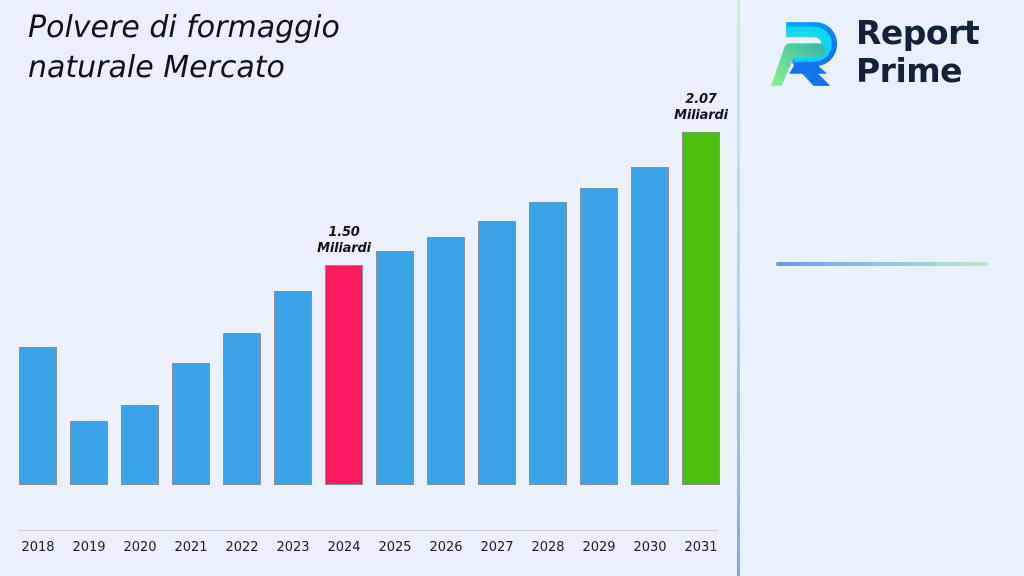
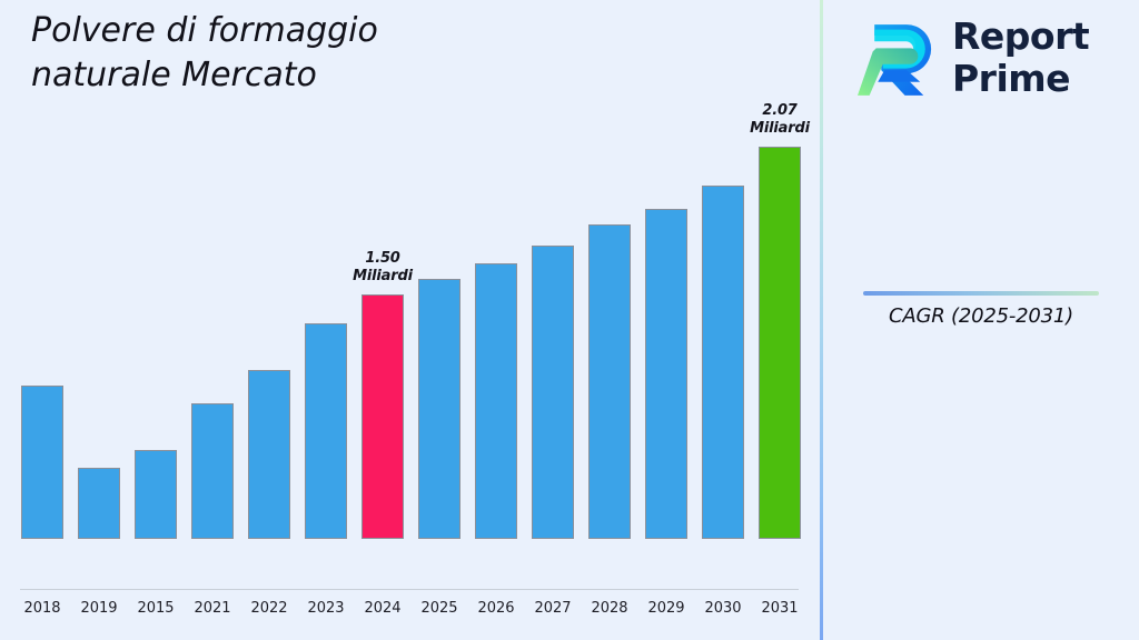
  Polvere di formaggio
  naturale Mercato
  1.50
  Miliardi
  2.07
  Miliardi
  2018
  2019
- 2020
+ 2015
  2021
  2022
  2023
  2024
  2025
  2026
  2027
  2028
  2029
  2030
  2031
  Report
  Prime
+ CAGR (2025-2031)
